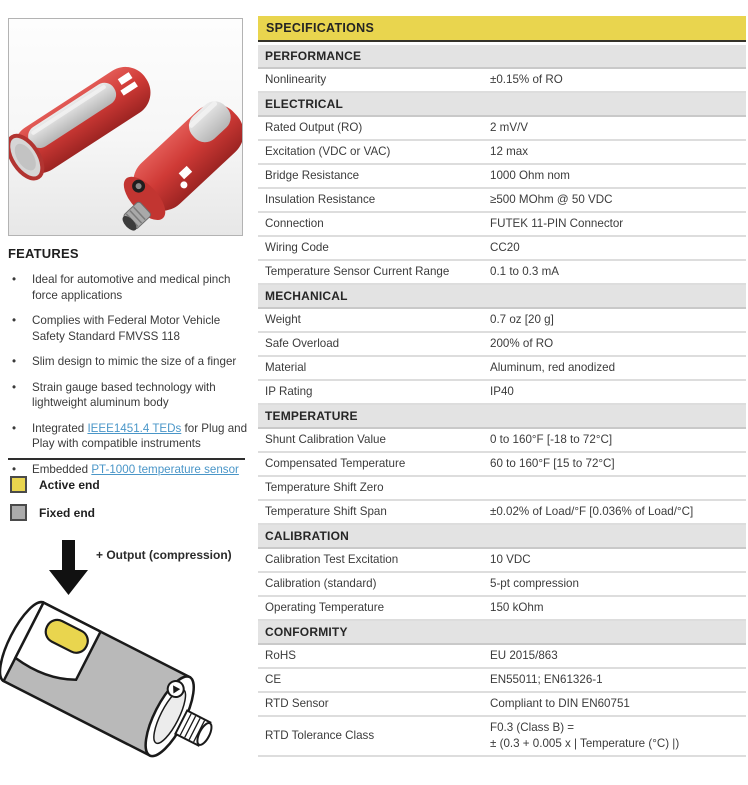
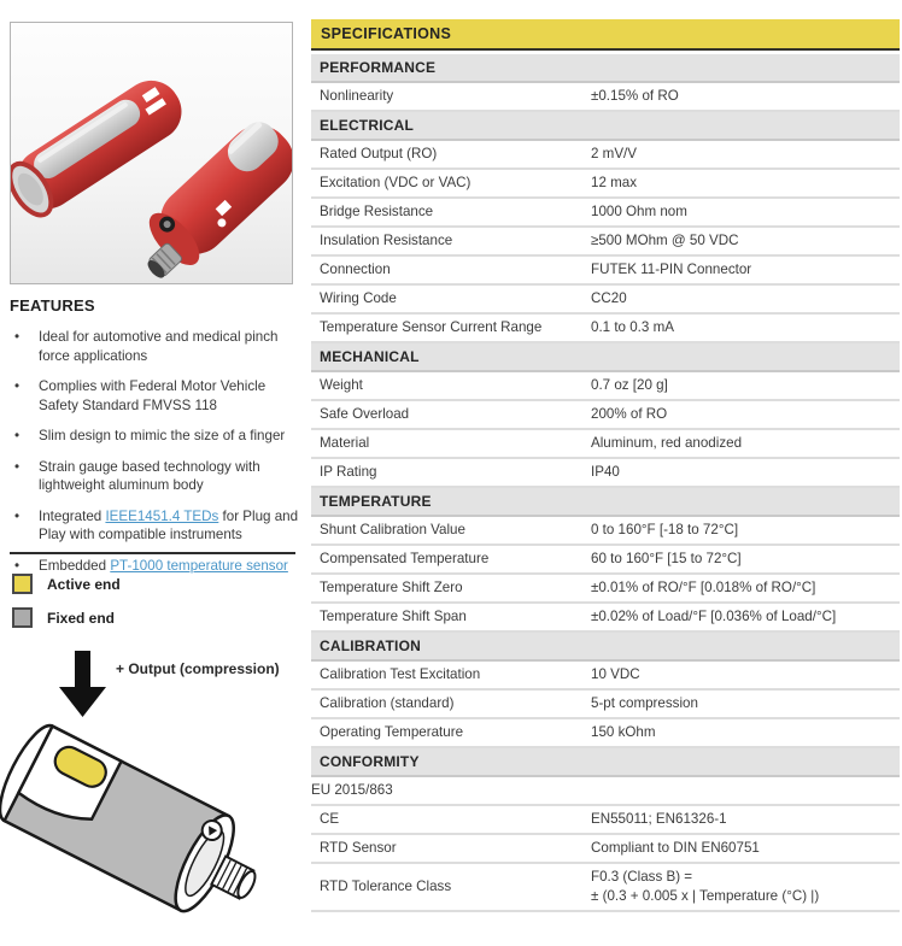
  FEATURES
  Ideal for automotive and medical pinch force applications
  Complies with Federal Motor Vehicle Safety Standard FMVSS 118
  Slim design to mimic the size of a finger
  Strain gauge based technology with lightweight aluminum body
  Integrated IEEE1451.4 TEDs for Plug and Play with compatible instruments
  Embedded PT-1000 temperature sensor
  Active end
  Fixed end
  + Output (compression)
  SPECIFICATIONS
  PERFORMANCE
  Nonlinearity
  ±0.15% of RO
  ELECTRICAL
  Rated Output (RO)
  2 mV/V
  Excitation (VDC or VAC)
  12 max
  Bridge Resistance
  1000 Ohm nom
  Insulation Resistance
  ≥500 MOhm @ 50 VDC
  Connection
  FUTEK 11-PIN Connector
  Wiring Code
  CC20
  Temperature Sensor Current Range
  0.1 to 0.3 mA
  MECHANICAL
  Weight
  0.7 oz [20 g]
  Safe Overload
  200% of RO
  Material
  Aluminum, red anodized
  IP Rating
  IP40
  TEMPERATURE
  Shunt Calibration Value
  0 to 160°F [-18 to 72°C]
  Compensated Temperature
  60 to 160°F [15 to 72°C]
  Temperature Shift Zero
+ ±0.01% of RO/°F [0.018% of RO/°C]
  Temperature Shift Span
  ±0.02% of Load/°F [0.036% of Load/°C]
  CALIBRATION
  Calibration Test Excitation
  10 VDC
  Calibration (standard)
  5-pt compression
  Operating Temperature
  150 kOhm
  CONFORMITY
- RoHS
  EU 2015/863
  CE
  EN55011; EN61326-1
  RTD Sensor
  Compliant to DIN EN60751
  RTD Tolerance Class
  F0.3 (Class B) =
  ± (0.3 + 0.005 x | Temperature (°C) |)
